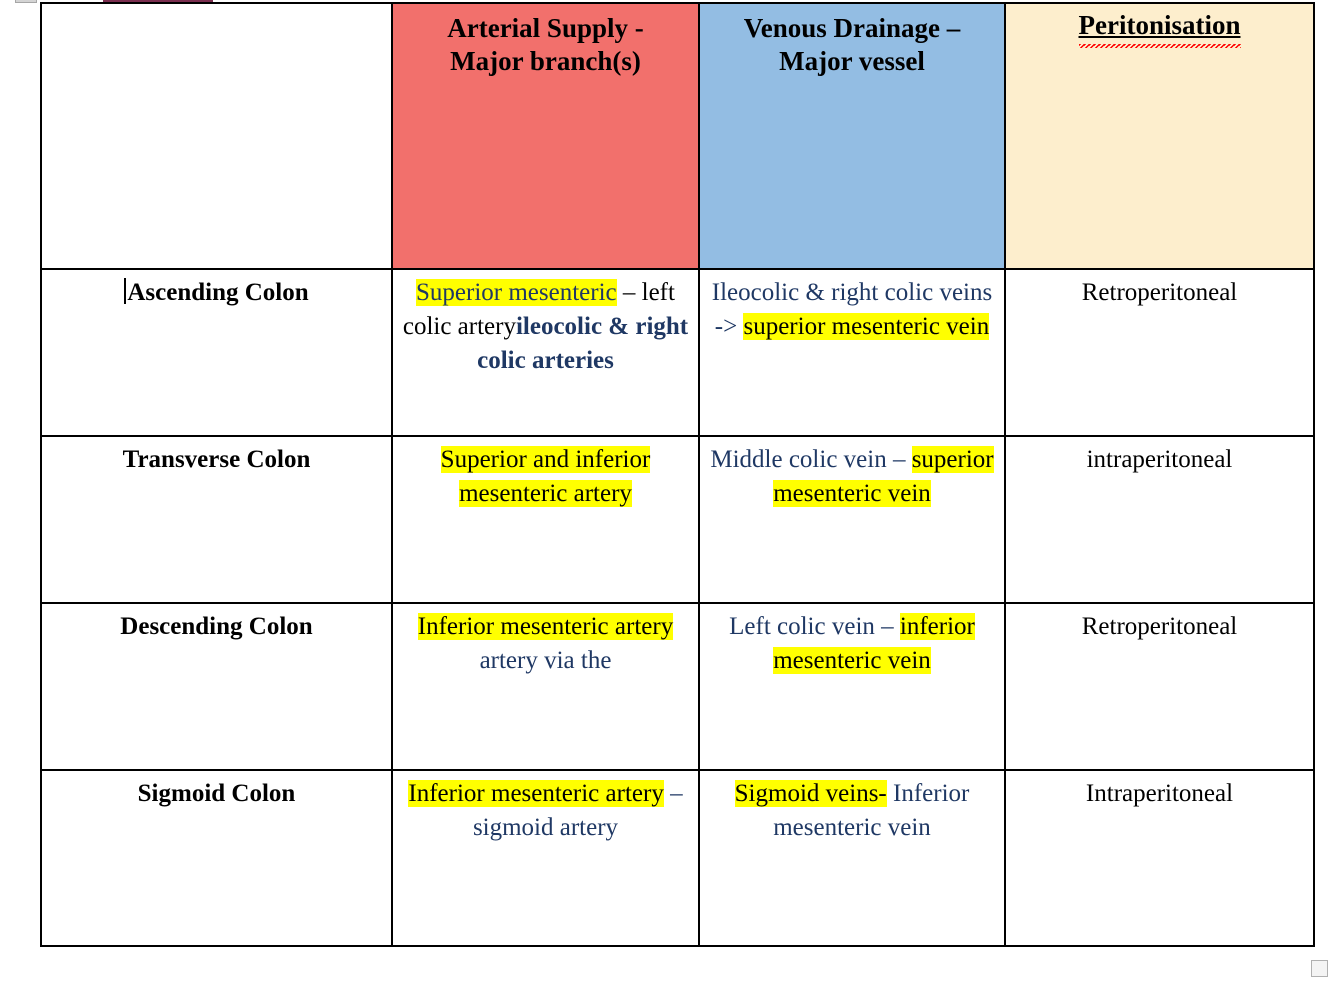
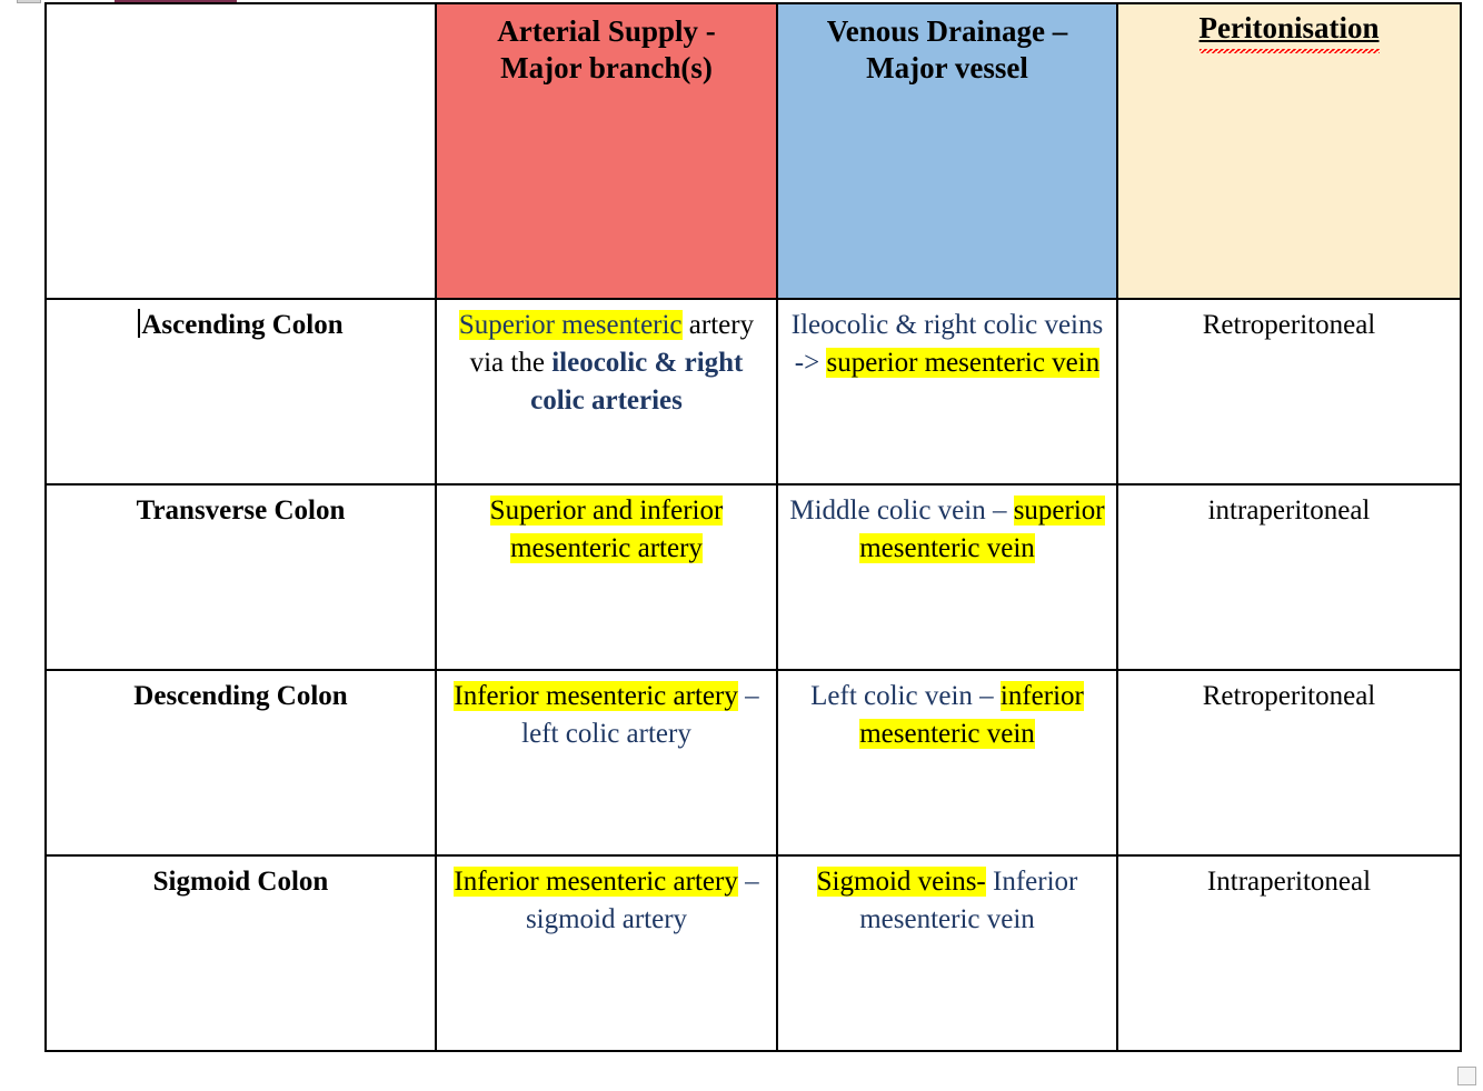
  	Arterial Supply - Major branch(s)	Venous Drainage – Major vessel	Peritonisation
- Ascending Colon	Superior mesenteric – left colic arteryileocolic & right colic arteries	Ileocolic & right colic veins -> superior mesenteric vein	Retroperitoneal
+ Ascending Colon	Superior mesenteric artery via the ileocolic & right colic arteries	Ileocolic & right colic veins -> superior mesenteric vein	Retroperitoneal
  Transverse Colon	Superior and inferior mesenteric artery	Middle colic vein – superior mesenteric vein	intraperitoneal
- Descending Colon	Inferior mesenteric artery artery via the	Left colic vein – inferior mesenteric vein	Retroperitoneal
+ Descending Colon	Inferior mesenteric artery – left colic artery	Left colic vein – inferior mesenteric vein	Retroperitoneal
  Sigmoid Colon	Inferior mesenteric artery – sigmoid artery	Sigmoid veins- Inferior mesenteric vein	Intraperitoneal
